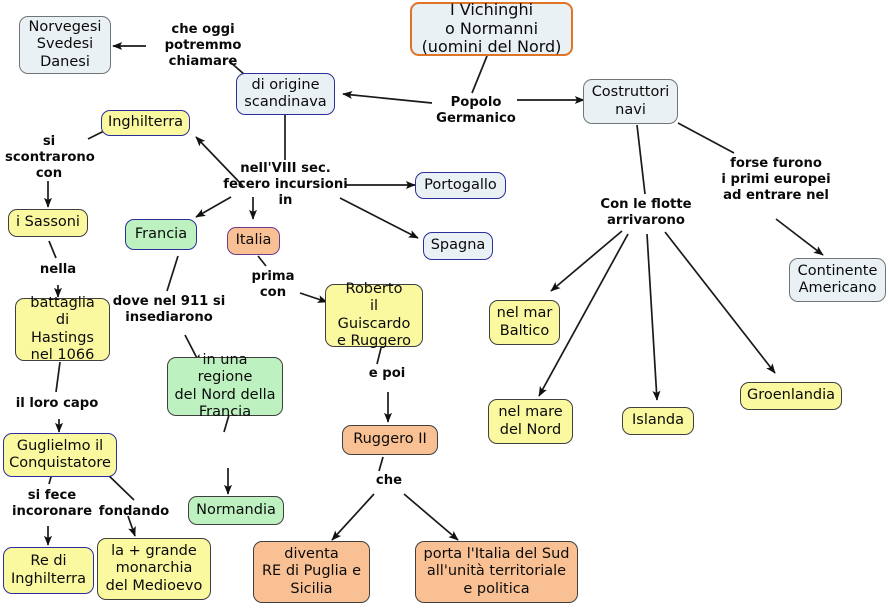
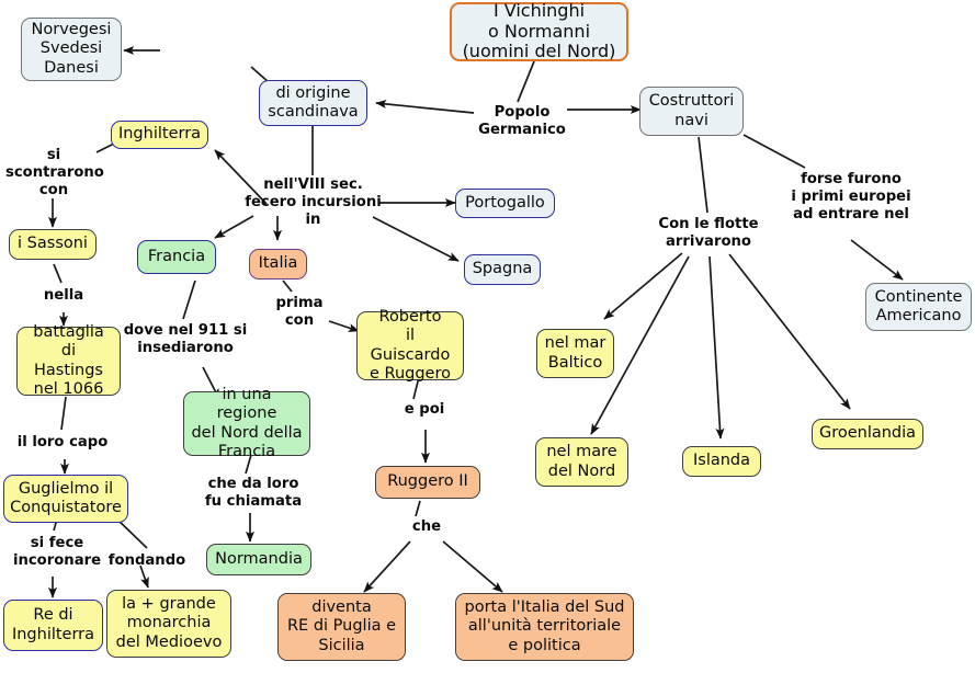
  I Vichinghi
  o Normanni
  (uomini del Nord)
  Norvegesi
  Svedesi
  Danesi
  di origine
  scandinava
  Costruttori
  navi
  Inghilterra
  i Sassoni
  battaglia di
  Hastings
  nel 1066
  Guglielmo il
  Conquistatore
  Re di
  Inghilterra
  la + grande
  monarchia
  del Medioevo
  Francia
  in una regione
  del Nord della
  Francia
  Normandia
  Italia
  Portogallo
  Spagna
  Roberto
  il Guiscardo
  e Ruggero
  Ruggero II
  diventa
  RE di Puglia e
  Sicilia
  porta l'Italia del Sud
  all'unità territoriale
  e politica
  nel mar
  Baltico
  nel mare
  del Nord
  Islanda
  Groenlandia
  Continente
  Americano
- che oggi
- potremmo
- chiamare
  Popolo
  Germanico
  nell'VIII sec.
  fecero incursioni
  in
  si
  scontrarono
  con
  nella
  il loro capo
  si fece
  incoronare
  fondando
  dove nel 911 si
  insediarono
+ che da loro
+ fu chiamata
  prima
  con
  e poi
  che
  Con le flotte
  arrivarono
  forse furono
  i primi europei
  ad entrare nel
